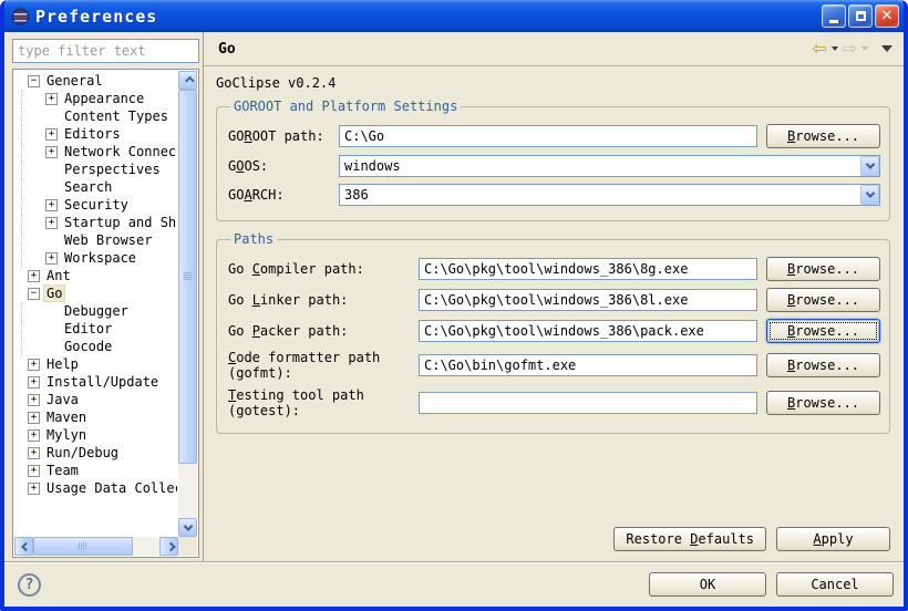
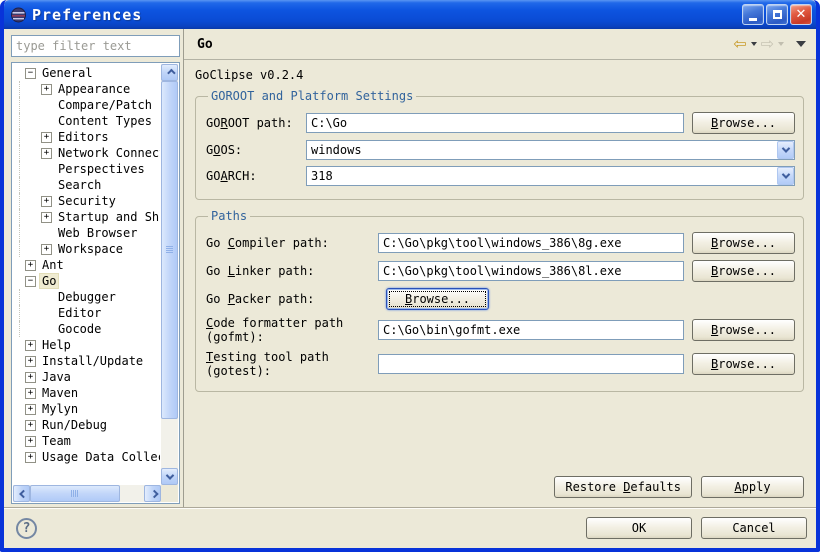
  Preferences
  ✕
  type filter text
  −
  General
  +
  Appearance
+ Compare/Patch
  Content Types
  +
  Editors
  +
  Network Connec
  Perspectives
  Search
  +
  Security
  +
  Startup and Sh
  Web Browser
  +
  Workspace
  +
  Ant
  −
  Go
  Debugger
  Editor
  Gocode
  +
  Help
  +
  Install/Update
  +
  Java
  +
  Maven
  +
  Mylyn
  +
  Run/Debug
  +
  Team
  +
  Usage Data Colle
  Go
  ⇦
  ⇨
  GoClipse v0.2.4
  GOROOT and Platform Settings
  GOROOT path:
  C:\Go
  Browse...
  GOOS:
  windows
  GOARCH:
- 386
+ 318
  Paths
  Go Compiler path:
  C:\Go\pkg\tool\windows_386\8g.exe
  Browse...
  Go Linker path:
  C:\Go\pkg\tool\windows_386\8l.exe
  Browse...
  Go Packer path:
- C:\Go\pkg\tool\windows_386\pack.exe
  Browse...
  Code formatter path (gofmt):
  C:\Go\bin\gofmt.exe
  Browse...
  Testing tool path (gotest):
  Browse...
  Restore Defaults
  Apply
  ?
  OK
  Cancel
